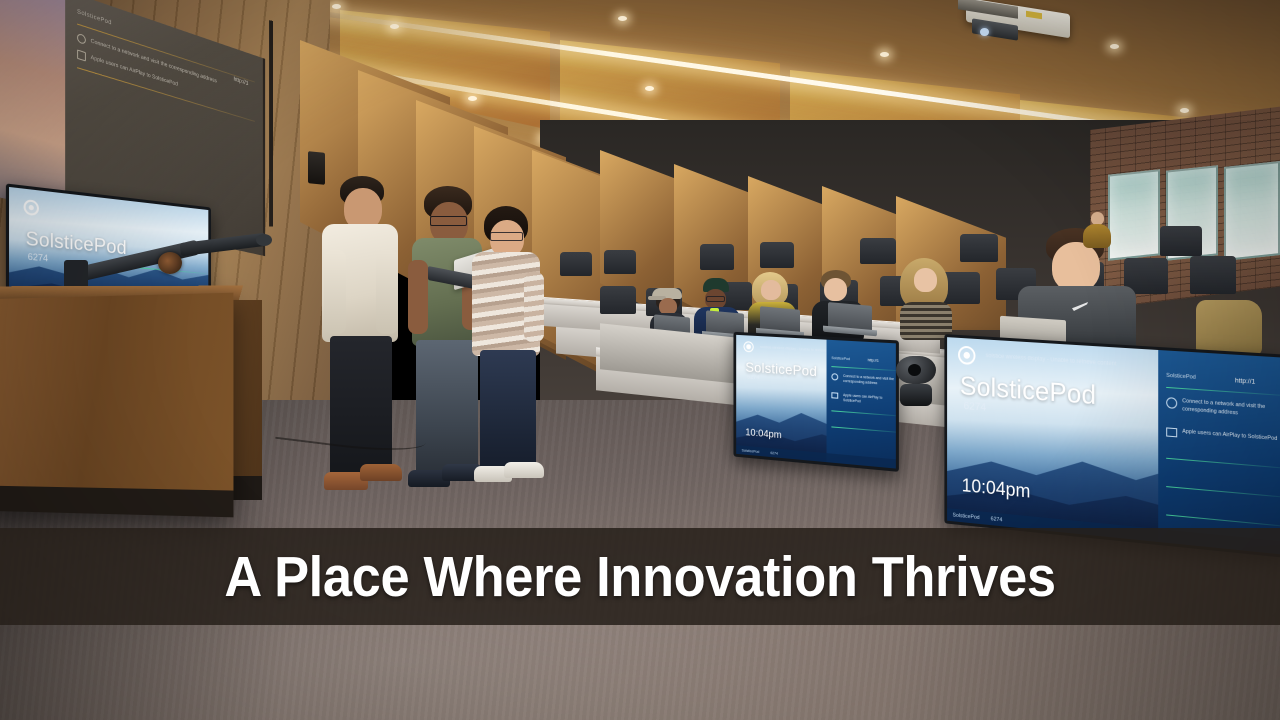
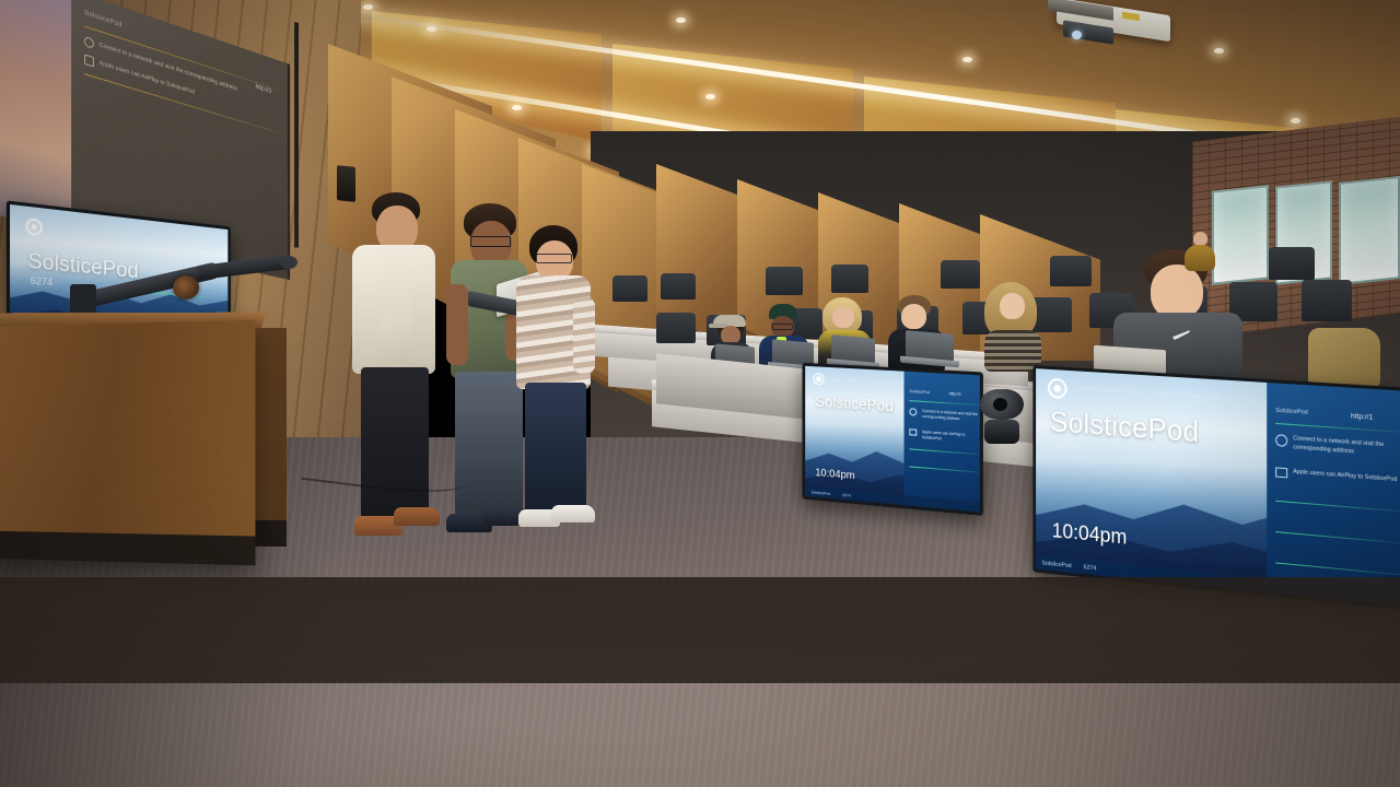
- A Place Where Innovation Thrives
